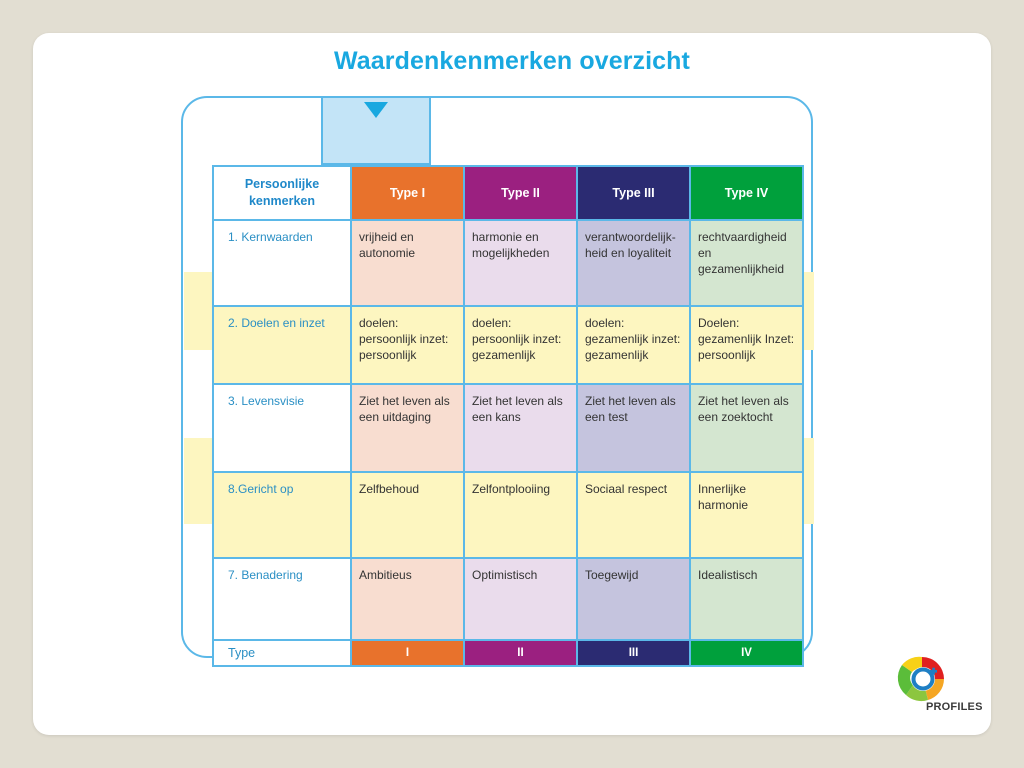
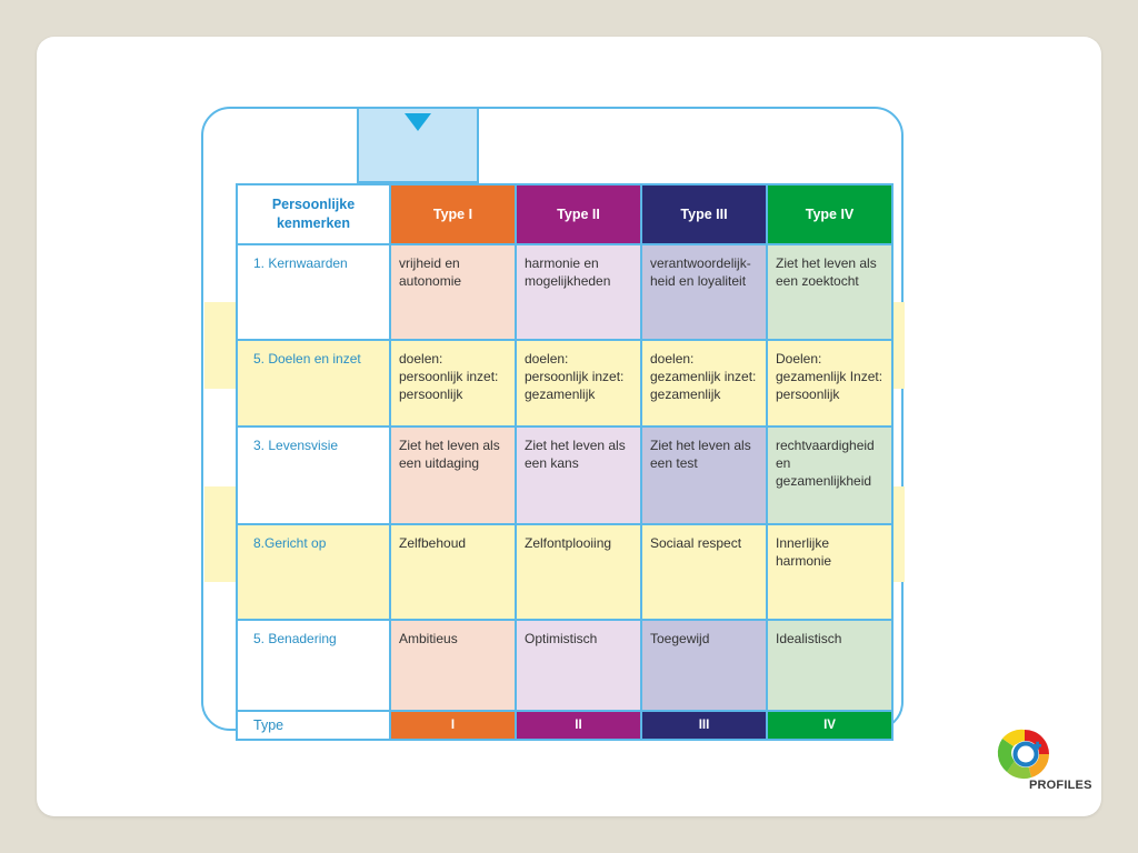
- Waardenkenmerken overzicht
  Persoonlijke kenmerken	Type I	Type II	Type III	Type IV
- 1. Kernwaarden	vrijheid en autonomie	harmonie en mogelijkheden	verantwoordelijk-heid en loyaliteit	rechtvaardigheid en gezamenlijkheid
+ 1. Kernwaarden	vrijheid en autonomie	harmonie en mogelijkheden	verantwoordelijk-heid en loyaliteit	Ziet het leven als een zoektocht
- 2. Doelen en inzet	doelen: persoonlijk inzet: persoonlijk	doelen: persoonlijk inzet: gezamenlijk	doelen: gezamenlijk inzet: gezamenlijk	Doelen: gezamenlijk Inzet: persoonlijk
+ 5. Doelen en inzet	doelen: persoonlijk inzet: persoonlijk	doelen: persoonlijk inzet: gezamenlijk	doelen: gezamenlijk inzet: gezamenlijk	Doelen: gezamenlijk Inzet: persoonlijk
- 3. Levensvisie	Ziet het leven als een uitdaging	Ziet het leven als een kans	Ziet het leven als een test	Ziet het leven als een zoektocht
+ 3. Levensvisie	Ziet het leven als een uitdaging	Ziet het leven als een kans	Ziet het leven als een test	rechtvaardigheid en gezamenlijkheid
  8.Gericht op	Zelfbehoud	Zelfontplooiing	Sociaal respect	Innerlijke harmonie
- 7. Benadering	Ambitieus	Optimistisch	Toegewijd	Idealistisch
+ 5. Benadering	Ambitieus	Optimistisch	Toegewijd	Idealistisch
  Type	I	II	III	IV
  PROFILES
